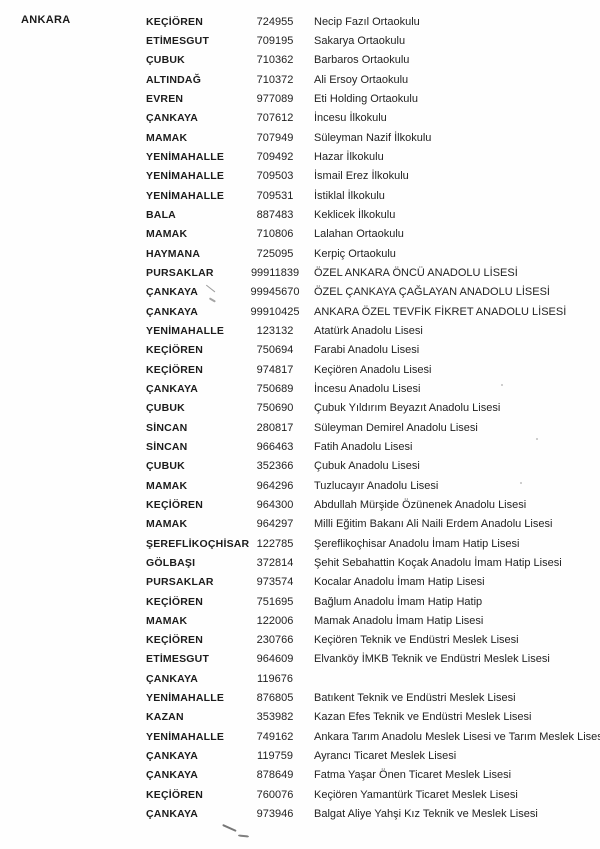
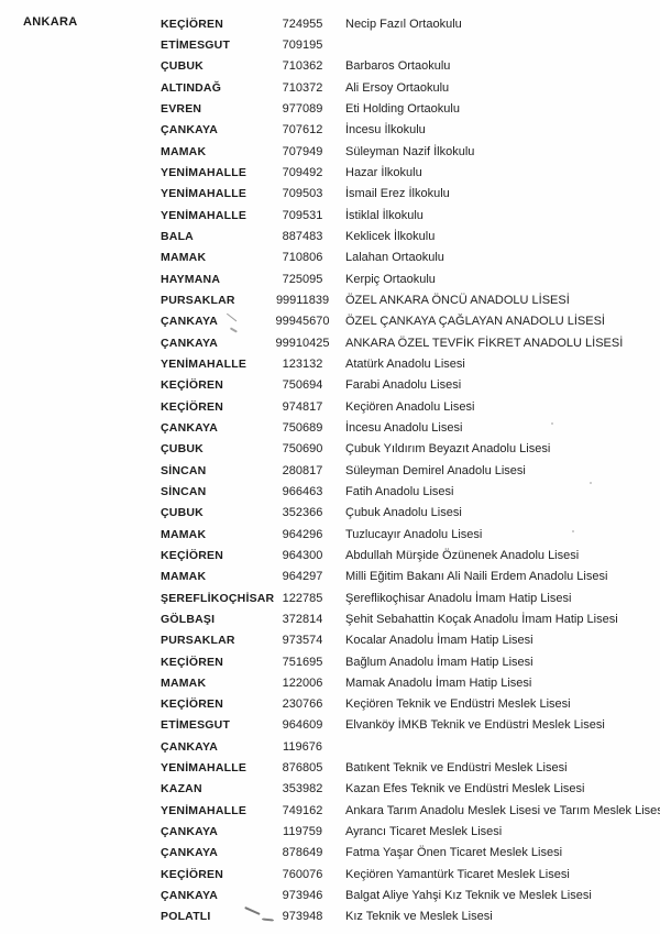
  ANKARA
  KEÇİÖREN
  724955
  Necip Fazıl Ortaokulu
  ETİMESGUT
  709195
- Sakarya Ortaokulu
  ÇUBUK
  710362
  Barbaros Ortaokulu
  ALTINDAĞ
  710372
  Ali Ersoy Ortaokulu
  EVREN
  977089
  Eti Holding Ortaokulu
  ÇANKAYA
  707612
  İncesu İlkokulu
  MAMAK
  707949
  Süleyman Nazif İlkokulu
  YENİMAHALLE
  709492
  Hazar İlkokulu
  YENİMAHALLE
  709503
  İsmail Erez İlkokulu
  YENİMAHALLE
  709531
  İstiklal İlkokulu
  BALA
  887483
  Keklicek İlkokulu
  MAMAK
  710806
  Lalahan Ortaokulu
  HAYMANA
  725095
  Kerpiç Ortaokulu
  PURSAKLAR
  99911839
  ÖZEL ANKARA ÖNCÜ ANADOLU LİSESİ
  ÇANKAYA
  99945670
  ÖZEL ÇANKAYA ÇAĞLAYAN ANADOLU LİSESİ
  ÇANKAYA
  99910425
  ANKARA ÖZEL TEVFİK FİKRET ANADOLU LİSESİ
  YENİMAHALLE
  123132
  Atatürk Anadolu Lisesi
  KEÇİÖREN
  750694
  Farabi Anadolu Lisesi
  KEÇİÖREN
  974817
  Keçiören Anadolu Lisesi
  ÇANKAYA
  750689
  İncesu Anadolu Lisesi
  ÇUBUK
  750690
  Çubuk Yıldırım Beyazıt Anadolu Lisesi
  SİNCAN
  280817
  Süleyman Demirel Anadolu Lisesi
  SİNCAN
  966463
  Fatih Anadolu Lisesi
  ÇUBUK
  352366
  Çubuk Anadolu Lisesi
  MAMAK
  964296
  Tuzlucayır Anadolu Lisesi
  KEÇİÖREN
  964300
  Abdullah Mürşide Özünenek Anadolu Lisesi
  MAMAK
  964297
  Milli Eğitim Bakanı Ali Naili Erdem Anadolu Lisesi
  ŞEREFLİKOÇHİSA
  122785
  Şereflikoçhisar Anadolu İmam Hatip Lisesi
  GÖLBAŞI
  372814
  Şehit Sebahattin Koçak Anadolu İmam Hatip Lisesi
  PURSAKLAR
  973574
  Kocalar Anadolu İmam Hatip Lisesi
  KEÇİÖREN
  751695
- Bağlum Anadolu İmam Hatip Hatip
+ Bağlum Anadolu İmam Hatip Lisesi
  MAMAK
  122006
  Mamak Anadolu İmam Hatip Lisesi
  KEÇİÖREN
  230766
  Keçiören Teknik ve Endüstri Meslek Lisesi
  ETİMESGUT
  964609
  Elvanköy İMKB Teknik ve Endüstri Meslek Lisesi
  ÇANKAYA
  119676
  YENİMAHALLE
  876805
  Batıkent Teknik ve Endüstri Meslek Lisesi
  KAZAN
  353982
  Kazan Efes Teknik ve Endüstri Meslek Lisesi
  YENİMAHALLE
  749162
  Ankara Tarım Anadolu Meslek Lisesi ve Tarım Meslek Lise
  ÇANKAYA
  119759
  Ayrancı Ticaret Meslek Lisesi
  ÇANKAYA
  878649
  Fatma Yaşar Önen Ticaret Meslek Lisesi
  KEÇİÖREN
  760076
  Keçiören Yamantürk Ticaret Meslek Lisesi
  ÇANKAYA
  973946
  Balgat Aliye Yahşi Kız Teknik ve Meslek Lisesi
+ POLATLI
+ 973948
+ Kız Teknik ve Meslek Lisesi
